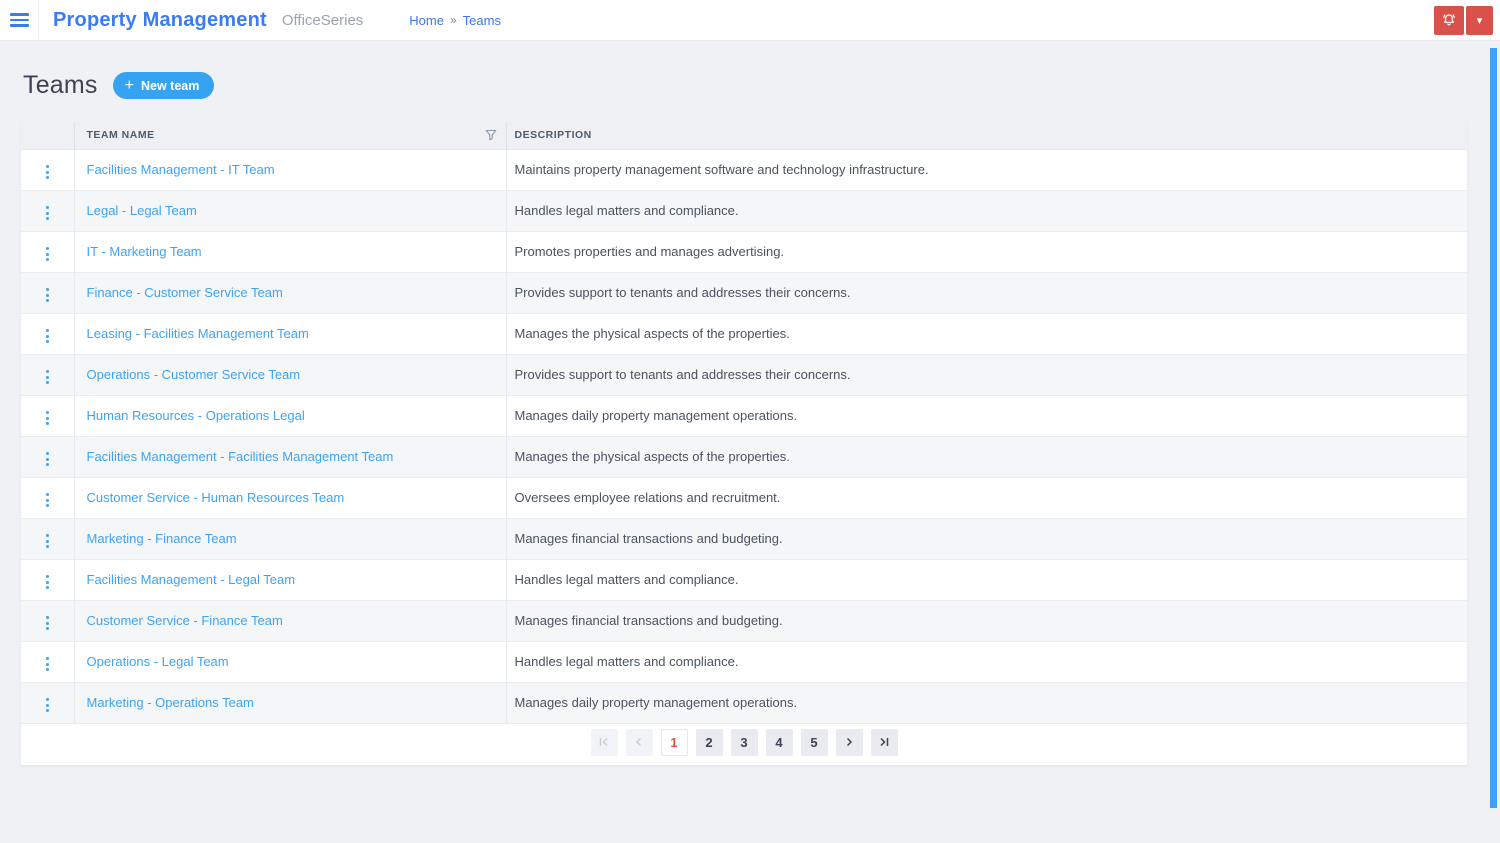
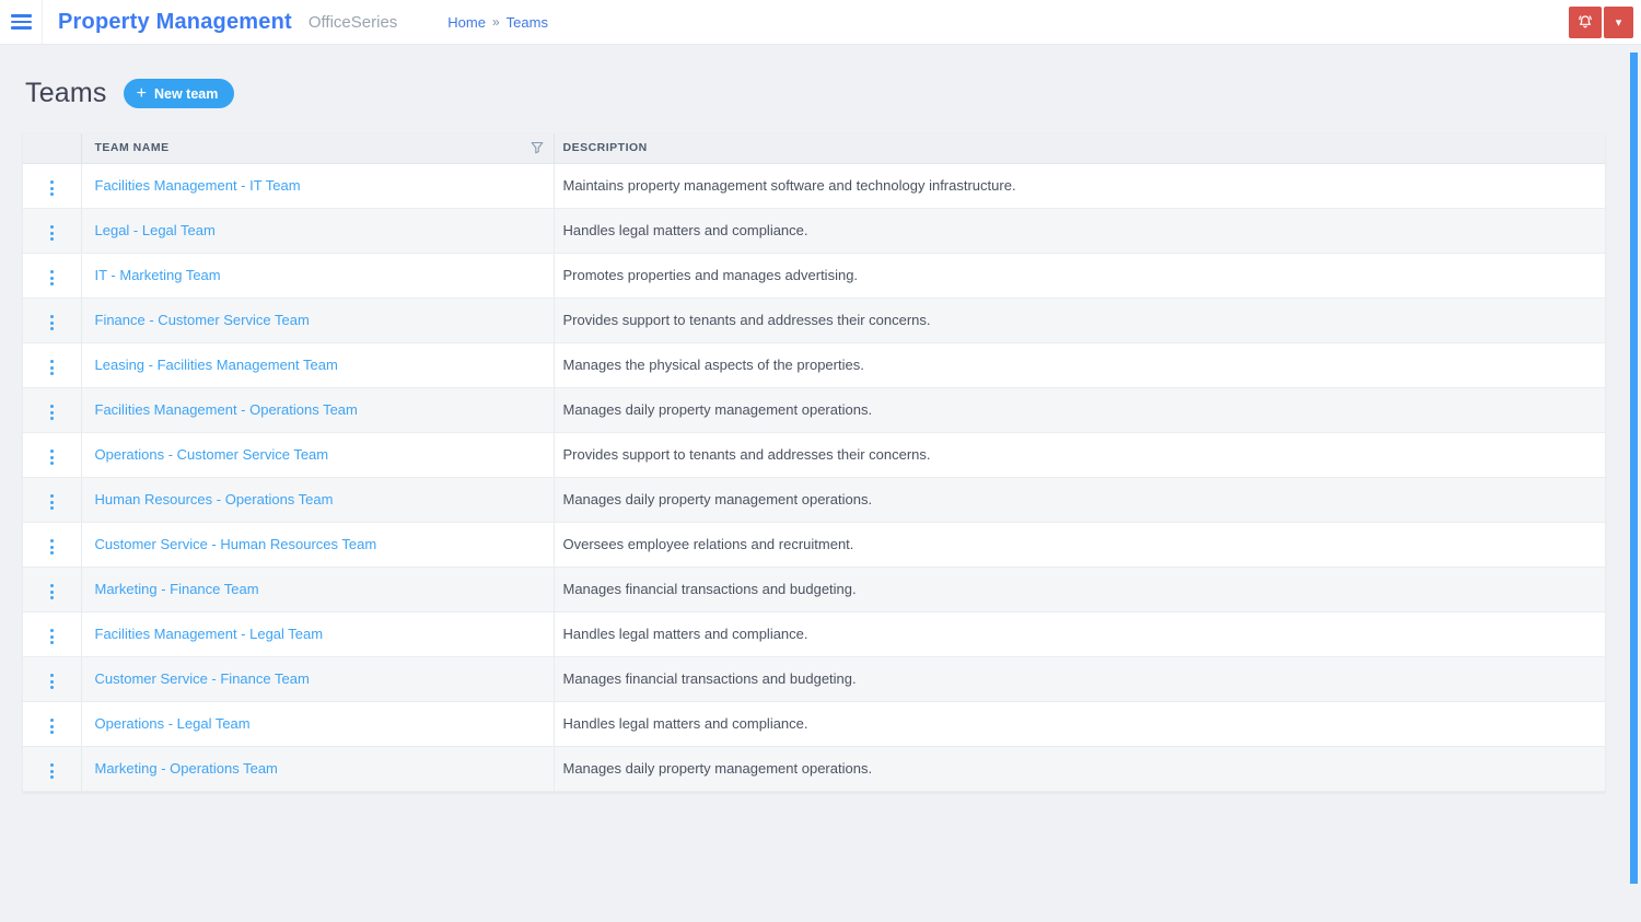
  Property Management
  OfficeSeries
  Home
  »
  Teams
  ▾
  Teams
  +
  New team
  	TEAM NAME	DESCRIPTION
  	Facilities Management - IT Team	Maintains property management software and technology infrastructure.
  	Legal - Legal Team	Handles legal matters and compliance.
  	IT - Marketing Team	Promotes properties and manages advertising.
  	Finance - Customer Service Team	Provides support to tenants and addresses their concerns.
  	Leasing - Facilities Management Team	Manages the physical aspects of the properties.
+ 	Facilities Management - Operations Team	Manages daily property management operations.
  	Operations - Customer Service Team	Provides support to tenants and addresses their concerns.
- 	Human Resources - Operations Legal	Manages daily property management operations.
+ 	Human Resources - Operations Team	Manages daily property management operations.
- 	Facilities Management - Facilities Management Team	Manages the physical aspects of the properties.
  	Customer Service - Human Resources Team	Oversees employee relations and recruitment.
  	Marketing - Finance Team	Manages financial transactions and budgeting.
  	Facilities Management - Legal Team	Handles legal matters and compliance.
  	Customer Service - Finance Team	Manages financial transactions and budgeting.
  	Operations - Legal Team	Handles legal matters and compliance.
  	Marketing - Operations Team	Manages daily property management operations.
- 1
- 2
- 3
- 4
- 5
